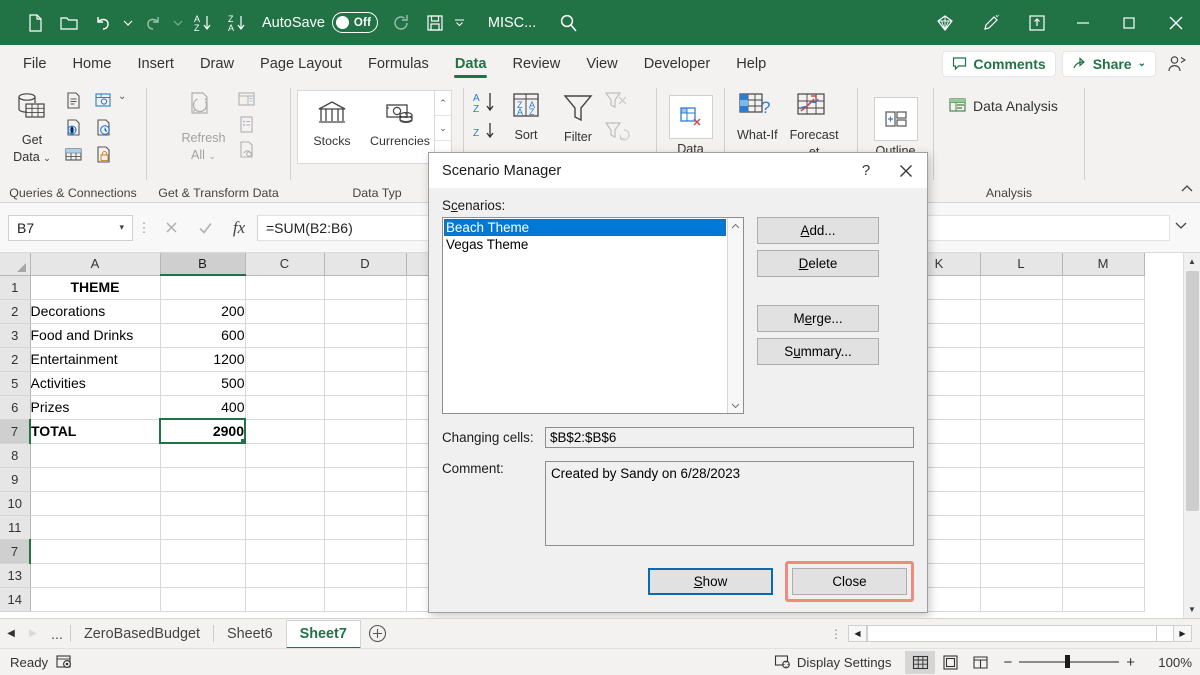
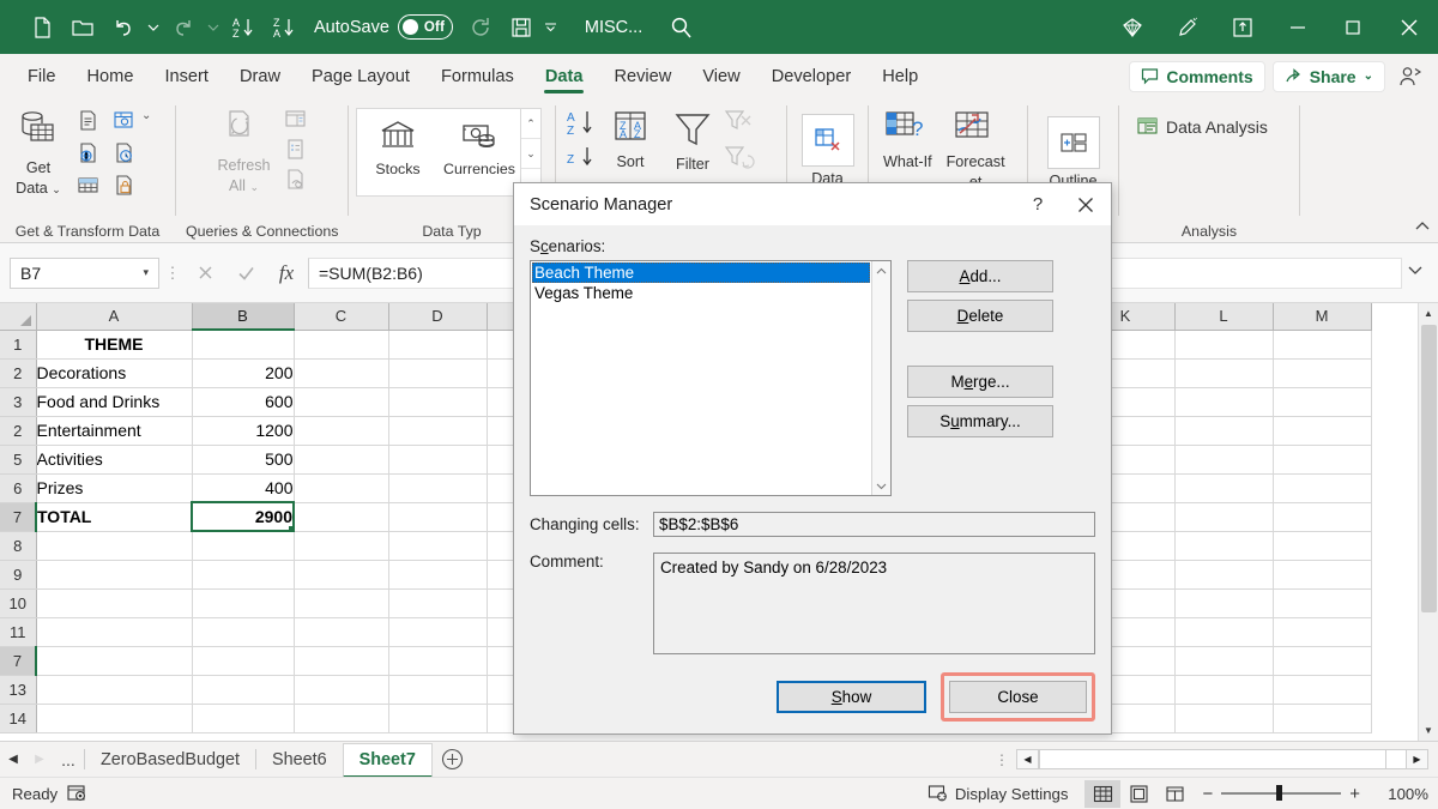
  A
  Z
  Z
  A
  AutoSave
  Off
  MISC...
  File
  Home
  Insert
  Draw
  Page Layout
  Formulas
  Data
  Review
  View
  Developer
  Help
  Comments
  Share
  ⌄
  Get
  Data ⌄
  ⌄
- Queries & Connections
+ Get & Transform Data
  Refresh
  All ⌄
- Get & Transform Data
+ Queries & Connections
  Stocks
  Currencies
  ⌃
  ⌄
  Data Typ
  A
  Z
  Z
  Z
  A
  A
  Z
  Sort
  Filter
  Data
  ?
  What-If
  Forecast
  Outline
  Data Analysis
  Analysis
  B7
  ▾
  ⋮
  fx
  =SUM(B2:B6)
  	A	B	C	D							K	L	M
  1	THEME
  2	Decorations	200
  3	Food and Drinks	600
  2	Entertainment	1200
  5	Activities	500
  6	Prizes	400
  7	TOTAL	2900
  8
  9
  10
  11
  7
  13
  14
  ▲
  ▼
  Scenario Manager
  ?
  Scenarios:
  Beach Theme
  Vegas Theme
  A
  dd...
  D
  elete
  M
  e
  rge...
  S
  u
  mmary...
  Changing cells:
  $B$2:$B$6
  Comment:
  Created by Sandy on 6/28/2023
  S
  how
  Close
  ◀
  ▶
  ...
  ZeroBasedBudget
  Sheet6
  Sheet7
  ⋮
  ◀
  ▶
  Ready
  Display Settings
  −
  +
  100%
